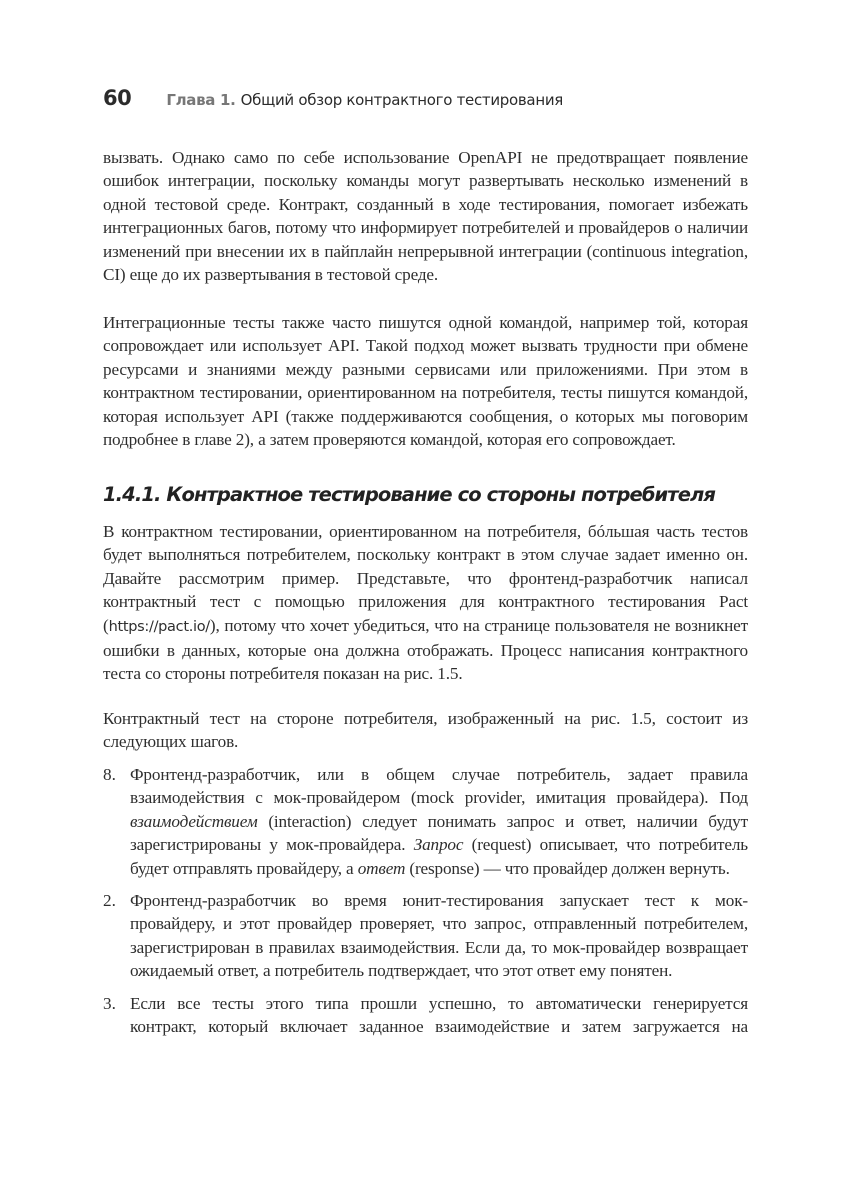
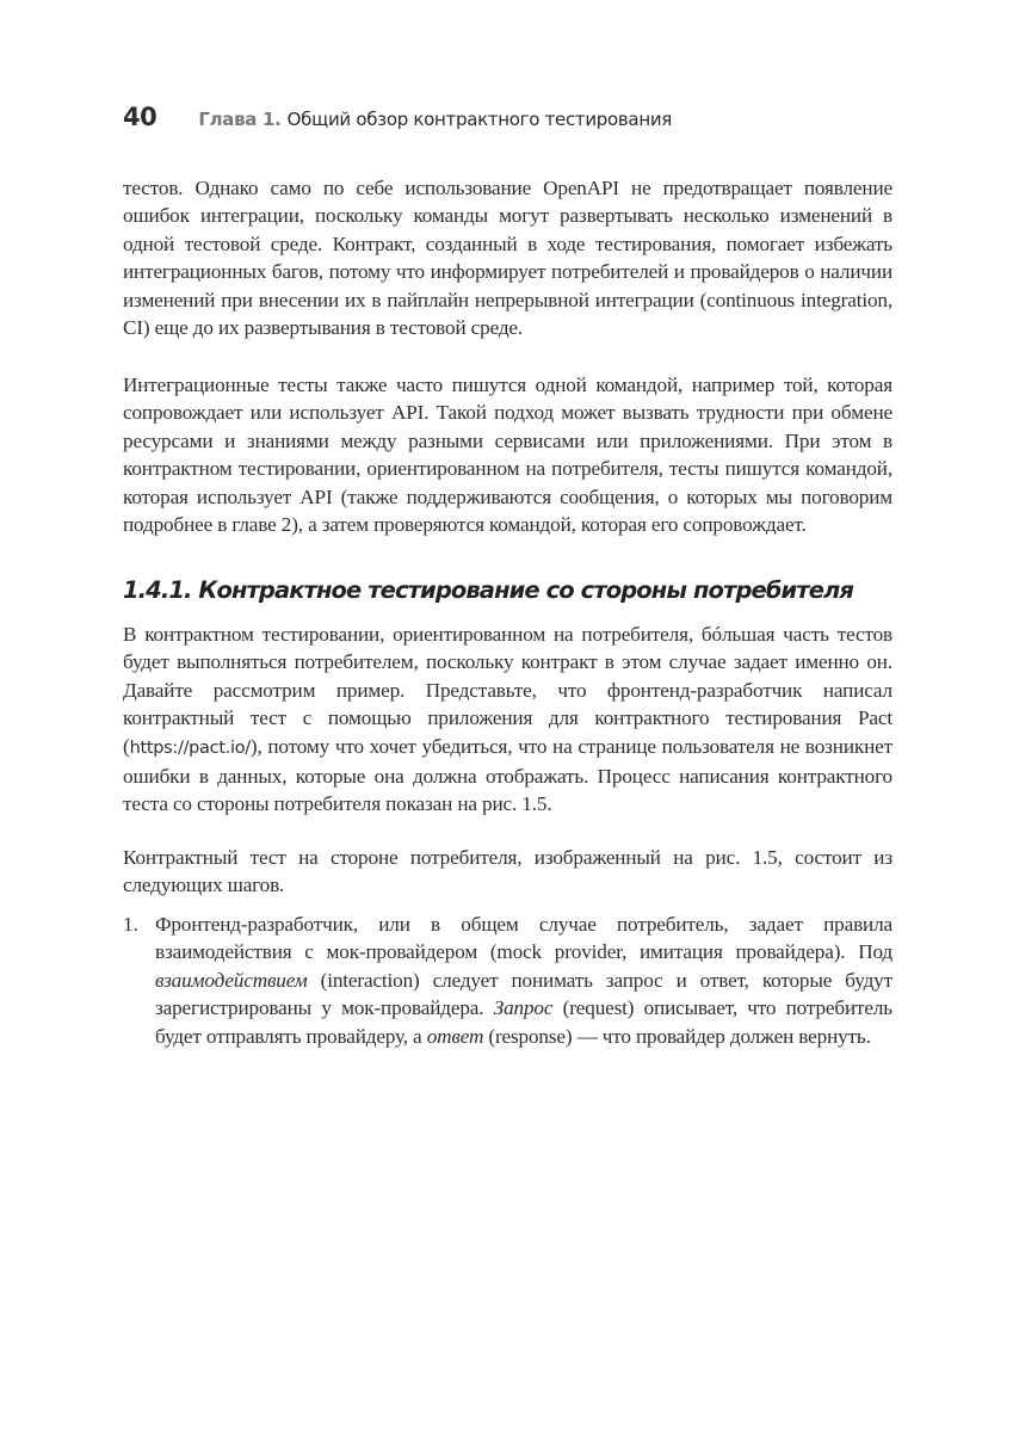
- 60 Глава 1. Общий обзор контрактного тестирования
+ 40 Глава 1. Общий обзор контрактного тестирования
- вызвать. Однако само по себе использование OpenAPI не предотвращает появление ошибок интеграции, поскольку команды могут развертывать несколько изменений в одной тестовой среде. Контракт, созданный в ходе тестирования, помогает избежать интеграционных багов, потому что информирует потребителей и провайдеров о наличии изменений при внесении их в пайплайн непрерывной интеграции (continuous integration, CI) еще до их развертывания в тестовой среде.
+ тестов. Однако само по себе использование OpenAPI не предотвращает появление ошибок интеграции, поскольку команды могут развертывать несколько изменений в одной тестовой среде. Контракт, созданный в ходе тестирования, помогает избежать интеграционных багов, потому что информирует потребителей и провайдеров о наличии изменений при внесении их в пайплайн непрерывной интеграции (continuous integration, CI) еще до их развертывания в тестовой среде.
  Интеграционные тесты также часто пишутся одной командой, например той, которая сопровождает или использует API. Такой подход может вызвать трудности при обмене ресурсами и знаниями между разными сервисами или приложениями. При этом в контрактном тестировании, ориентированном на потребителя, тесты пишутся командой, которая использует API (также поддерживаются сообщения, о которых мы поговорим подробнее в главе 2), а затем проверяются командой, которая его сопровождает.
  1.4.1. Контрактное тестирование со стороны потребителя
  В контрактном тестировании, ориентированном на потребителя, бóльшая часть тестов будет выполняться потребителем, поскольку контракт в этом случае задает именно он. Давайте рассмотрим пример. Представьте, что фронтенд-разработчик написал контрактный тест с помощью приложения для контрактного тестирования Pact (https://pact.io/), потому что хочет убедиться, что на странице пользователя не возникнет ошибки в данных, которые она должна отображать. Процесс написания контрактного теста со стороны потребителя показан на рис. 1.5.
  Контрактный тест на стороне потребителя, изображенный на рис. 1.5, состоит из следующих шагов.
- 8.
+ 1.
- Фронтенд-разработчик, или в общем случае потребитель, задает правила взаимодействия с мок-провайдером (mock provider, имитация провайдера). Под взаимодействием (interaction) следует понимать запрос и ответ, наличии будут зарегистрированы у мок-провайдера. Запрос (request) описывает, что потребитель будет отправлять провайдеру, а ответ (response) — что провайдер должен вернуть.
+ Фронтенд-разработчик, или в общем случае потребитель, задает правила взаимодействия с мок-провайдером (mock provider, имитация провайдера). Под взаимодействием (interaction) следует понимать запрос и ответ, которые будут зарегистрированы у мок-провайдера. Запрос (request) описывает, что потребитель будет отправлять провайдеру, а ответ (response) — что провайдер должен вернуть.
- 2.
- Фронтенд-разработчик во время юнит-тестирования запускает тест к мок-провайдеру, и этот провайдер проверяет, что запрос, отправленный потребителем, зарегистрирован в правилах взаимодействия. Если да, то мок-провайдер возвращает ожидаемый ответ, а потребитель подтверждает, что этот ответ ему понятен.
- 3.
- Если все тесты этого типа прошли успешно, то автоматически генерируется контракт, который включает заданное взаимодействие и затем загружается на
